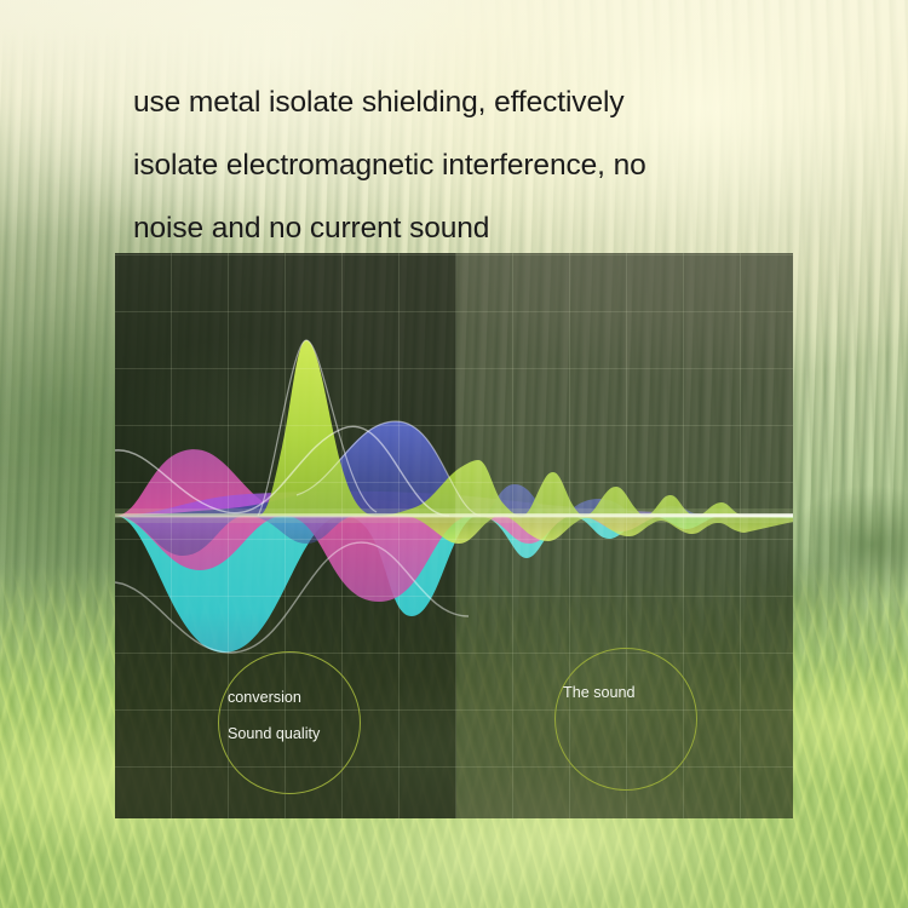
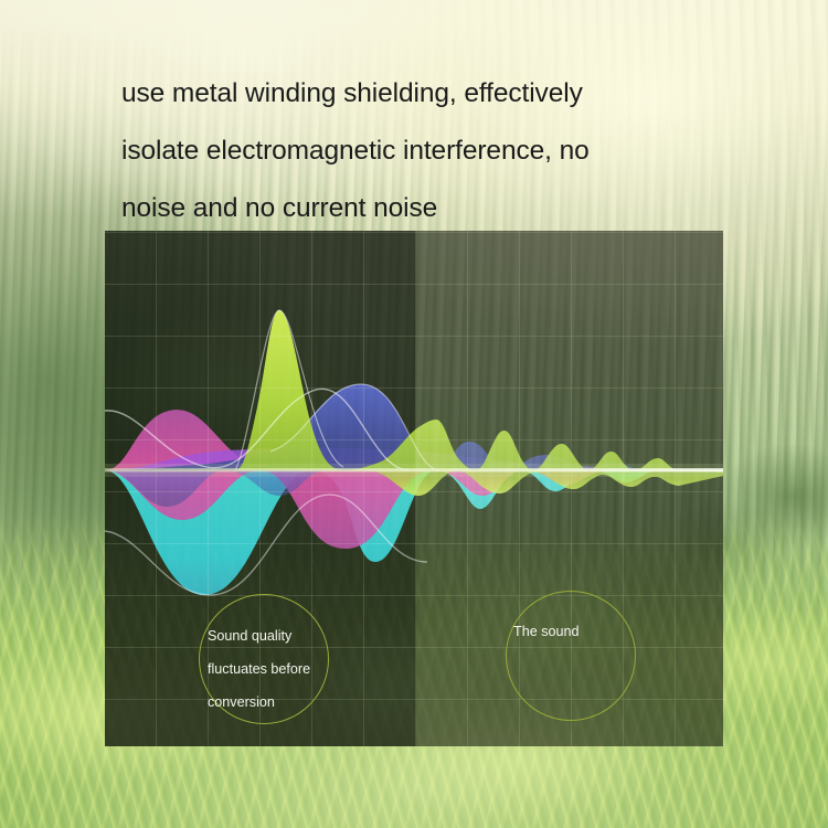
- use metal isolate shielding, effectively
+ use metal winding shielding, effectively
  isolate electromagnetic interference, no
- noise and no current sound
+ noise and no current noise
- conversion
+ Sound quality
+ fluctuates before
- Sound quality
+ conversion
  The sound
